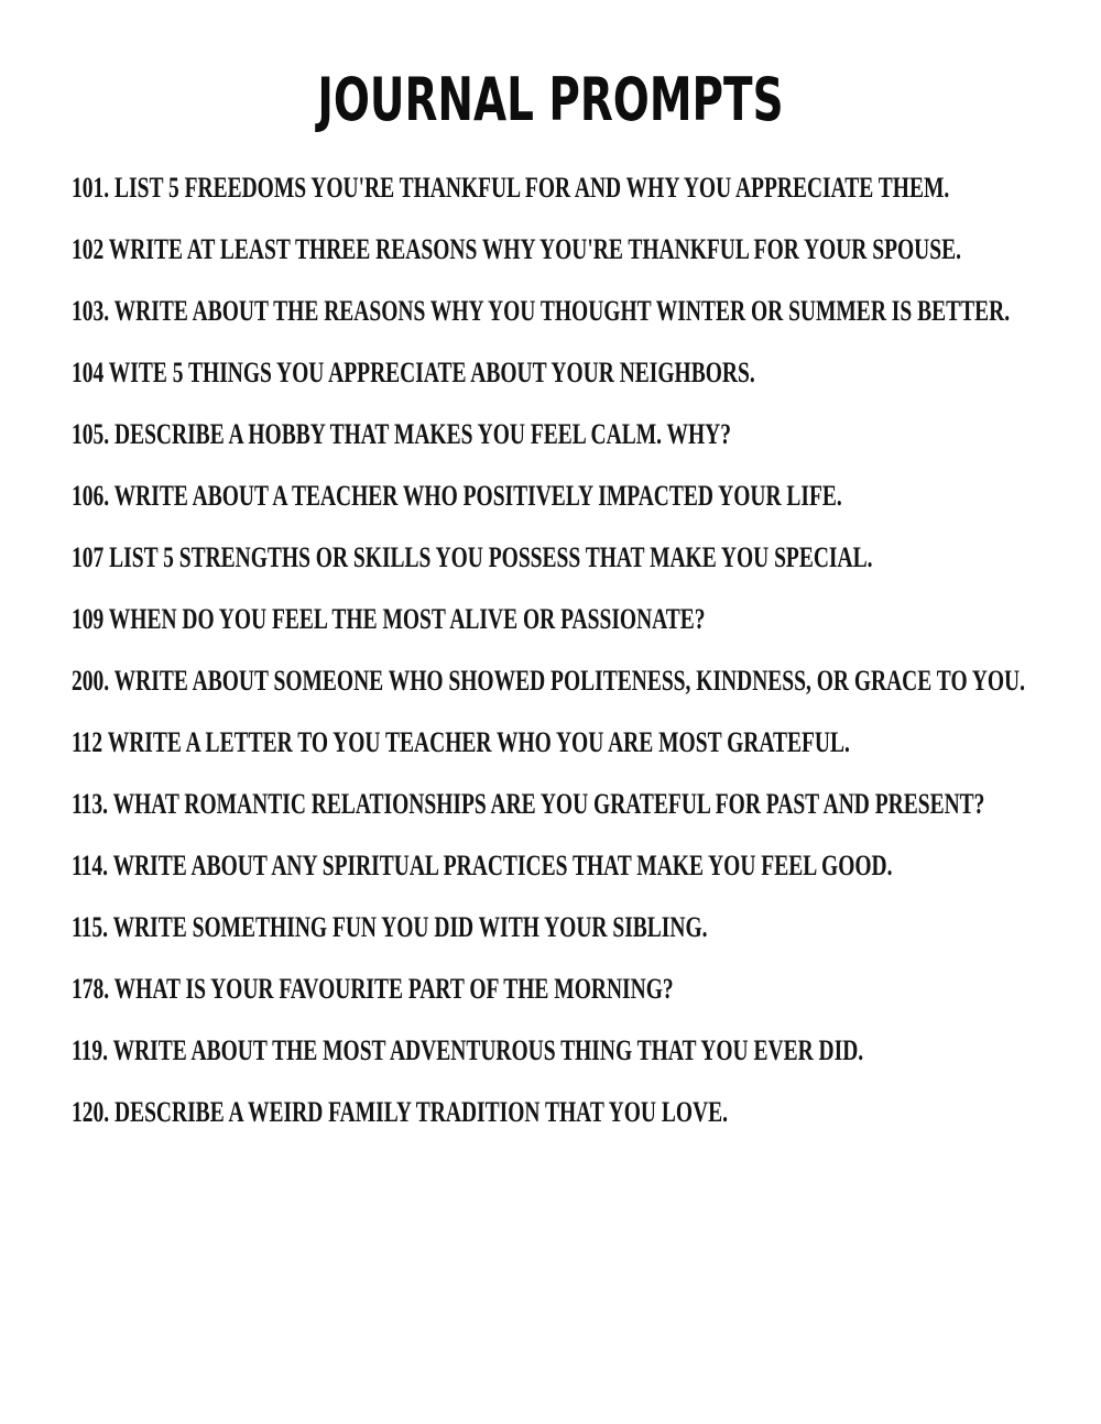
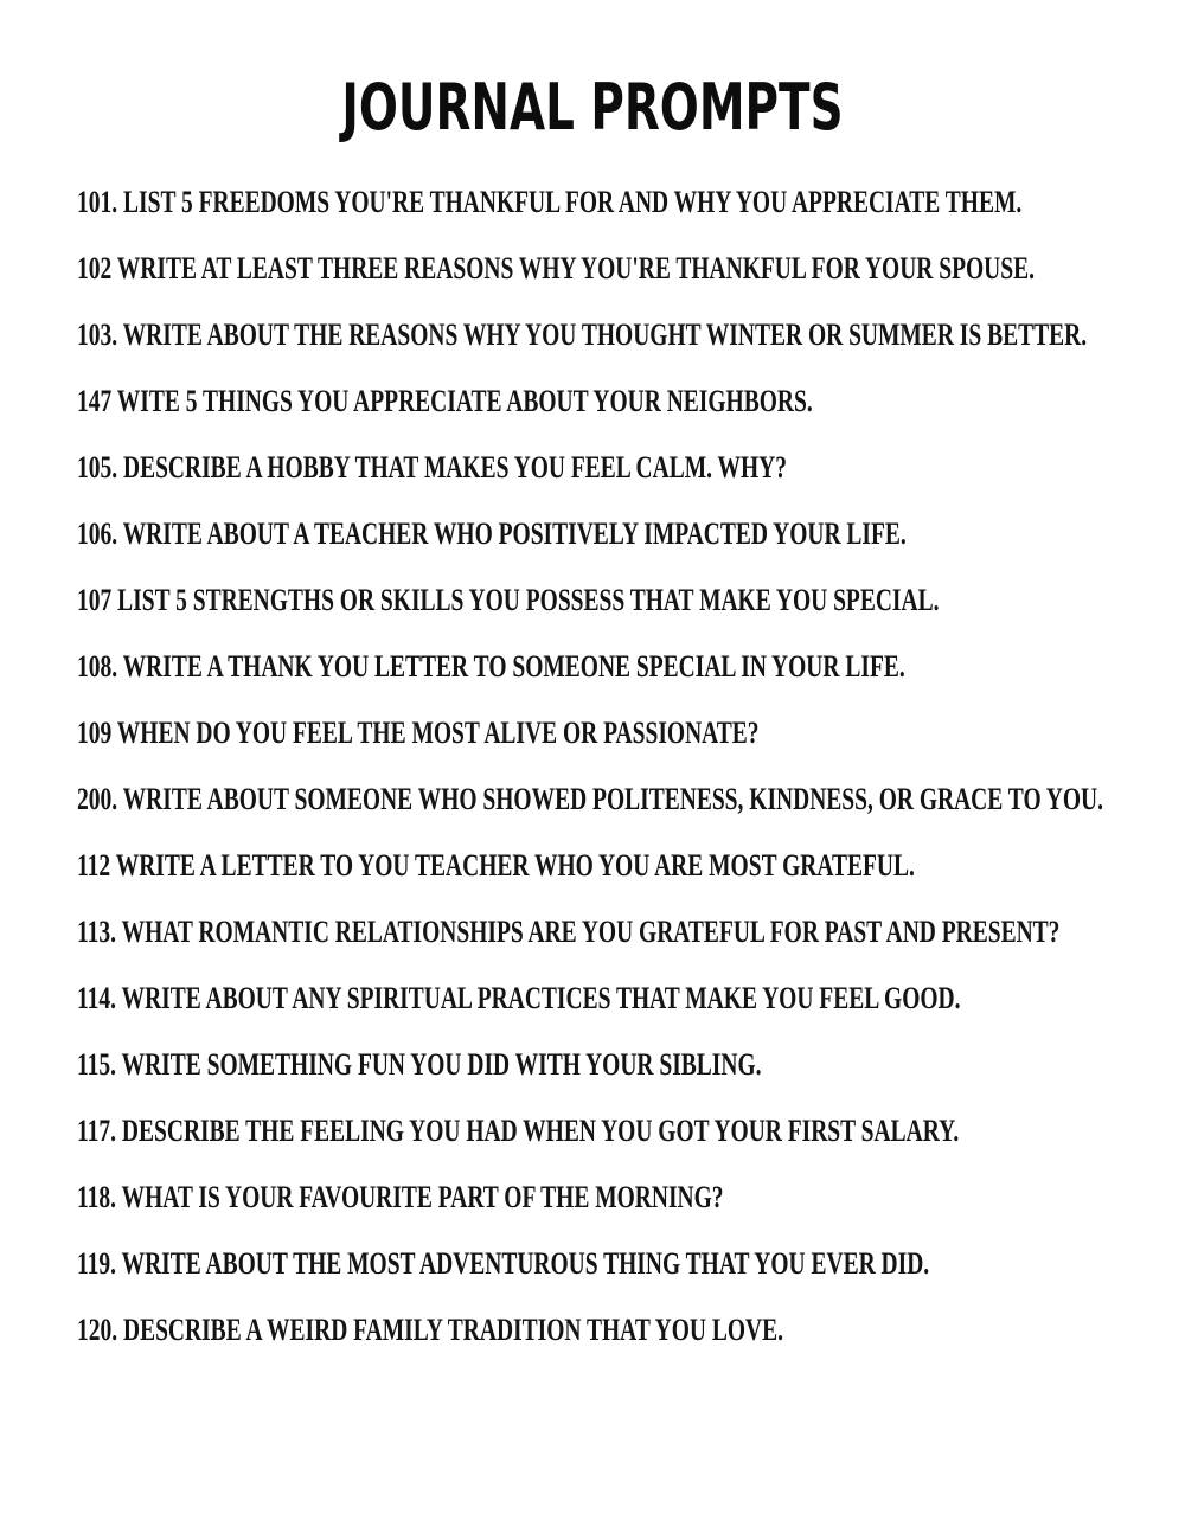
  JOURNAL PROMPTS
  101. LIST 5 FREEDOMS YOU'RE THANKFUL FOR AND WHY YOU APPRECIATE THEM.
  102 WRITE AT LEAST THREE REASONS WHY YOU'RE THANKFUL FOR YOUR SPOUSE.
  103. WRITE ABOUT THE REASONS WHY YOU THOUGHT WINTER OR SUMMER IS BETTER.
- 104 WITE 5 THINGS YOU APPRECIATE ABOUT YOUR NEIGHBORS.
+ 147 WITE 5 THINGS YOU APPRECIATE ABOUT YOUR NEIGHBORS.
  105. DESCRIBE A HOBBY THAT MAKES YOU FEEL CALM. WHY?
  106. WRITE ABOUT A TEACHER WHO POSITIVELY IMPACTED YOUR LIFE.
  107 LIST 5 STRENGTHS OR SKILLS YOU POSSESS THAT MAKE YOU SPECIAL.
+ 108. WRITE A THANK YOU LETTER TO SOMEONE SPECIAL IN YOUR LIFE.
  109 WHEN DO YOU FEEL THE MOST ALIVE OR PASSIONATE?
  200. WRITE ABOUT SOMEONE WHO SHOWED POLITENESS, KINDNESS, OR GRACE TO YOU.
  112 WRITE A LETTER TO YOU TEACHER WHO YOU ARE MOST GRATEFUL.
  113. WHAT ROMANTIC RELATIONSHIPS ARE YOU GRATEFUL FOR PAST AND PRESENT?
  114. WRITE ABOUT ANY SPIRITUAL PRACTICES THAT MAKE YOU FEEL GOOD.
  115. WRITE SOMETHING FUN YOU DID WITH YOUR SIBLING.
+ 117. DESCRIBE THE FEELING YOU HAD WHEN YOU GOT YOUR FIRST SALARY.
- 178. WHAT IS YOUR FAVOURITE PART OF THE MORNING?
+ 118. WHAT IS YOUR FAVOURITE PART OF THE MORNING?
  119. WRITE ABOUT THE MOST ADVENTUROUS THING THAT YOU EVER DID.
  120. DESCRIBE A WEIRD FAMILY TRADITION THAT YOU LOVE.
